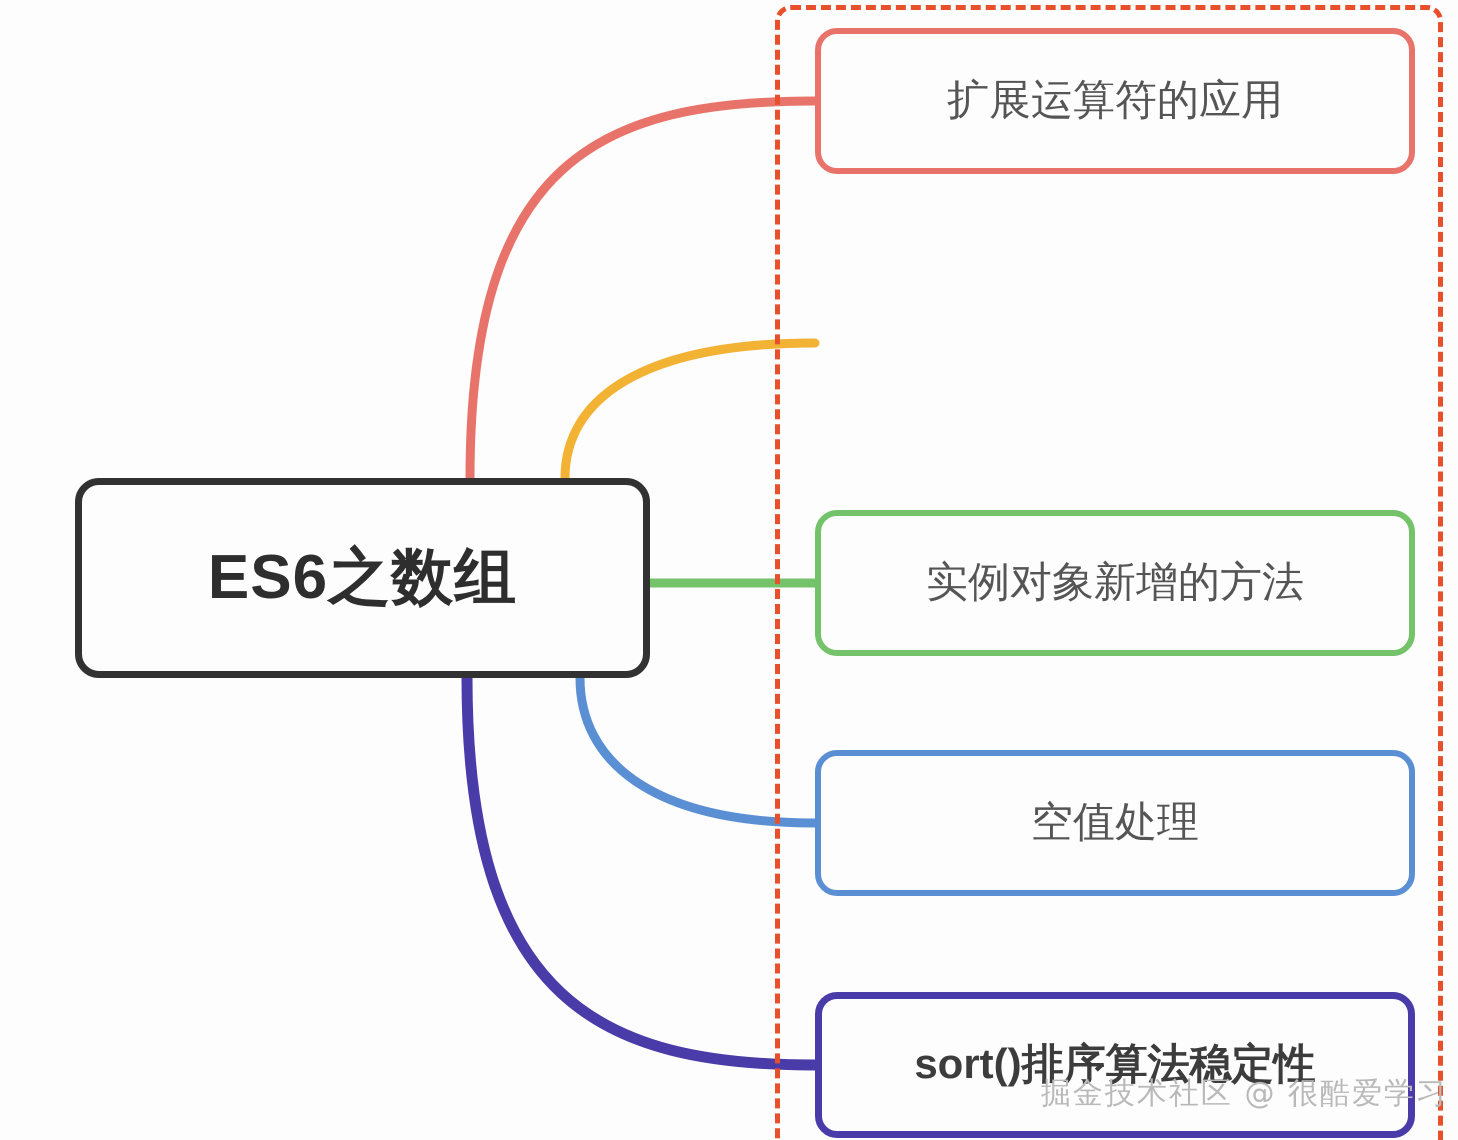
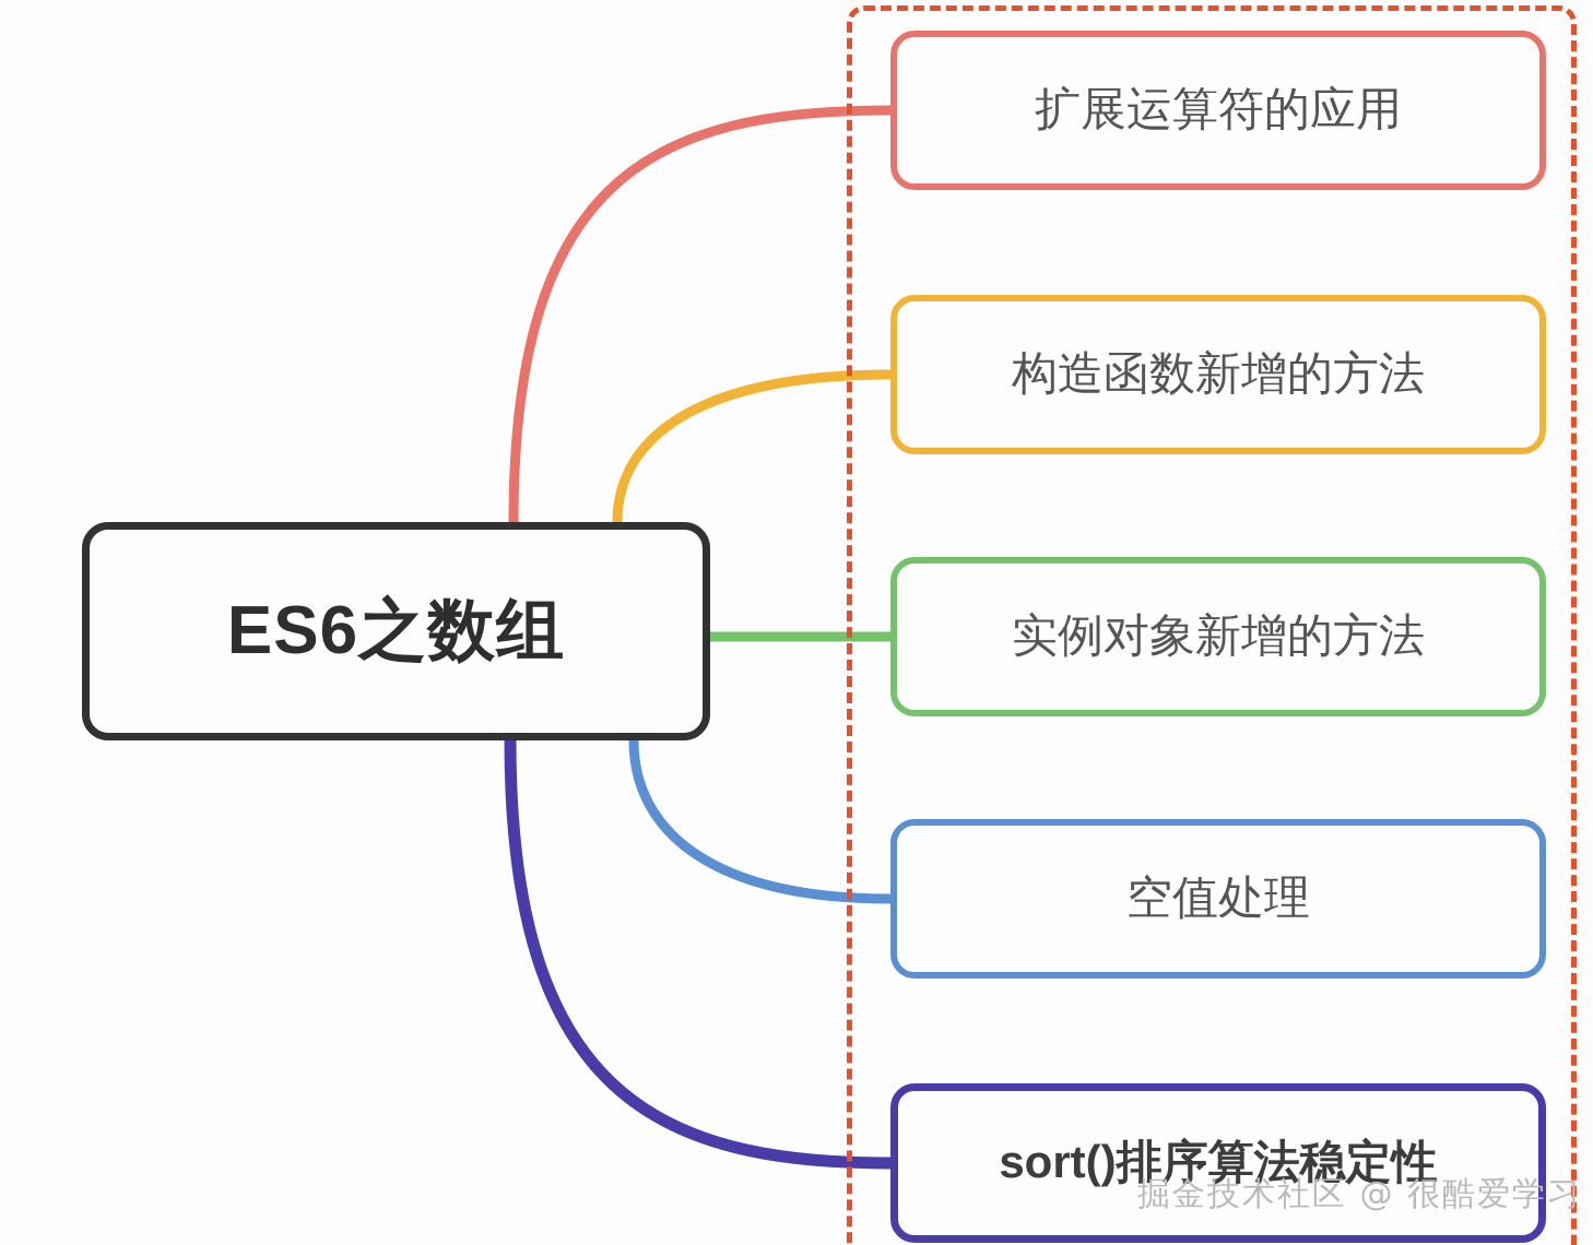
  ES6之数组
  扩展运算符的应用
+ 构造函数新增的方法
  实例对象新增的方法
  空值处理
  sort()排序算法稳定性
  掘金技术社区 @ 很酷爱学习
